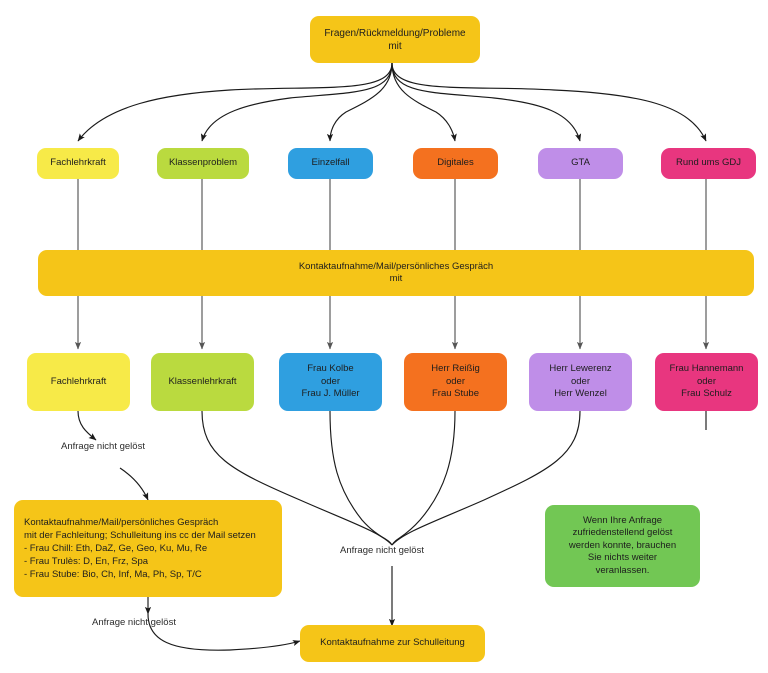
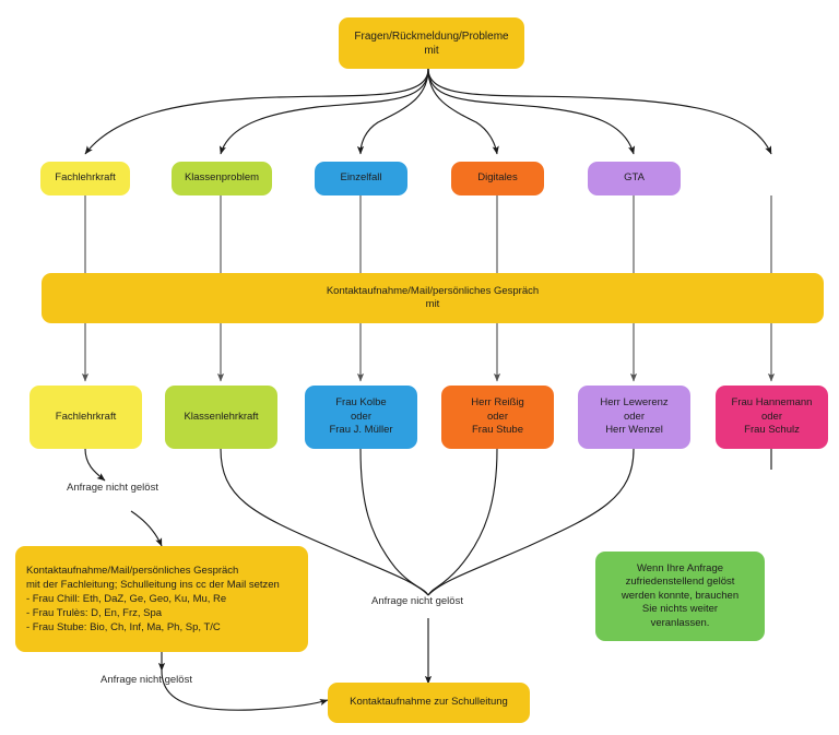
  Fragen/Rückmeldung/Probleme
  mit
  Fachlehrkraft
  Klassenproblem
  Einzelfall
  Digitales
  GTA
- Rund ums GDJ
  Kontaktaufnahme/Mail/persönliches Gespräch
  mit
  Fachlehrkraft
  Klassenlehrkraft
  Frau Kolbe
  oder
  Frau J. Müller
  Herr Reißig
  oder
  Frau Stube
  Herr Lewerenz
  oder
  Herr Wenzel
  Frau Hannemann
  oder
  Frau Schulz
  Kontaktaufnahme/Mail/persönliches Gespräch
  mit der Fachleitung; Schulleitung ins cc der Mail setzen
  - Frau Chill: Eth, DaZ, Ge, Geo, Ku, Mu, Re
  - Frau Trulès: D, En, Frz, Spa
  - Frau Stube: Bio, Ch, Inf, Ma, Ph, Sp, T/C
  Wenn Ihre Anfrage
  zufriedenstellend gelöst
  werden konnte, brauchen
  Sie nichts weiter
  veranlassen.
  Kontaktaufnahme zur Schulleitung
  Anfrage nicht gelöst
  Anfrage nicht gelöst
  Anfrage nicht gelöst
